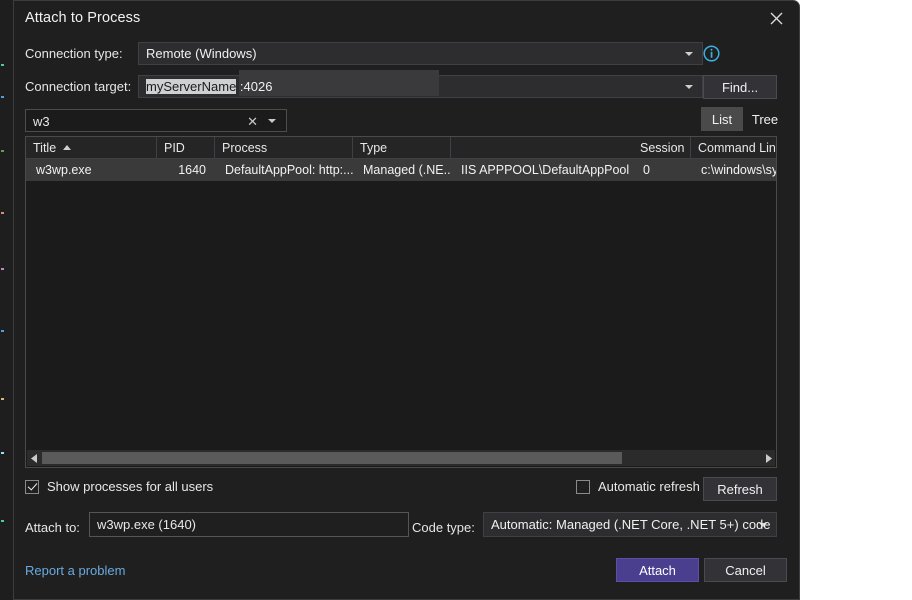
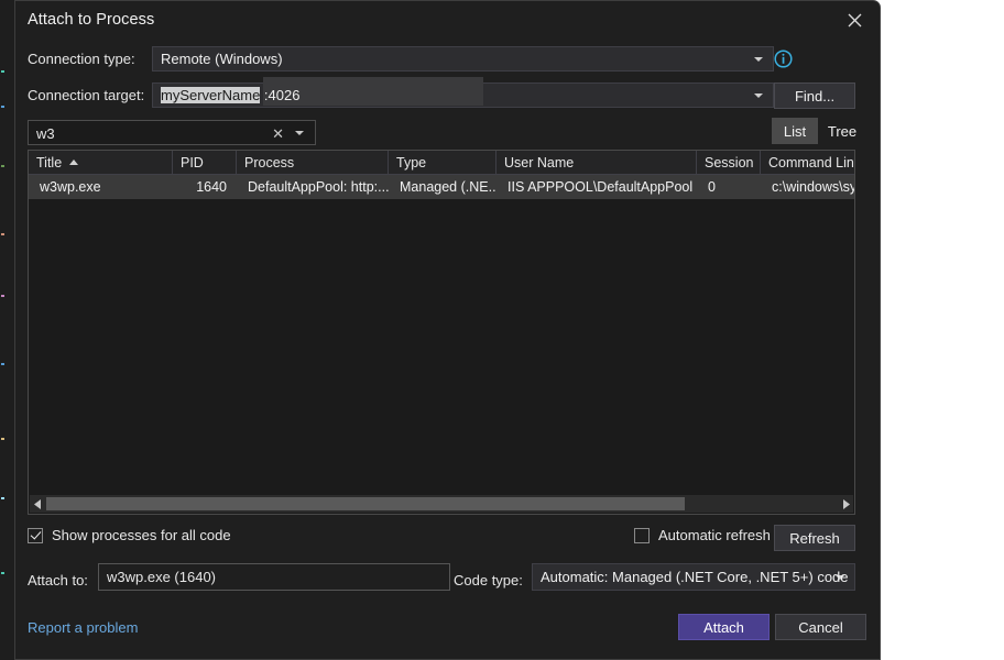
  Attach to Process
  Connection type:
  Remote (Windows)
  Connection target:
  myServerName :4026
  Find...
  w3
  ✕
  List
  Tree
  Title
  PID
  Process
  Type
+ User Name
  Session
  Command Lin
  w3wp.exe
  1640
  DefaultAppPool: http:...
  Managed (.NE..
  IIS APPPOOL\DefaultAppPool
  0
  c:\windows\sy
- Show processes for all users
+ Show processes for all code
  Automatic refresh
  Refresh
  Attach to:
  w3wp.exe (1640)
  Code type:
  Automatic: Managed (.NET Core, .NET 5+) code
  Report a problem
  Attach
  Cancel
